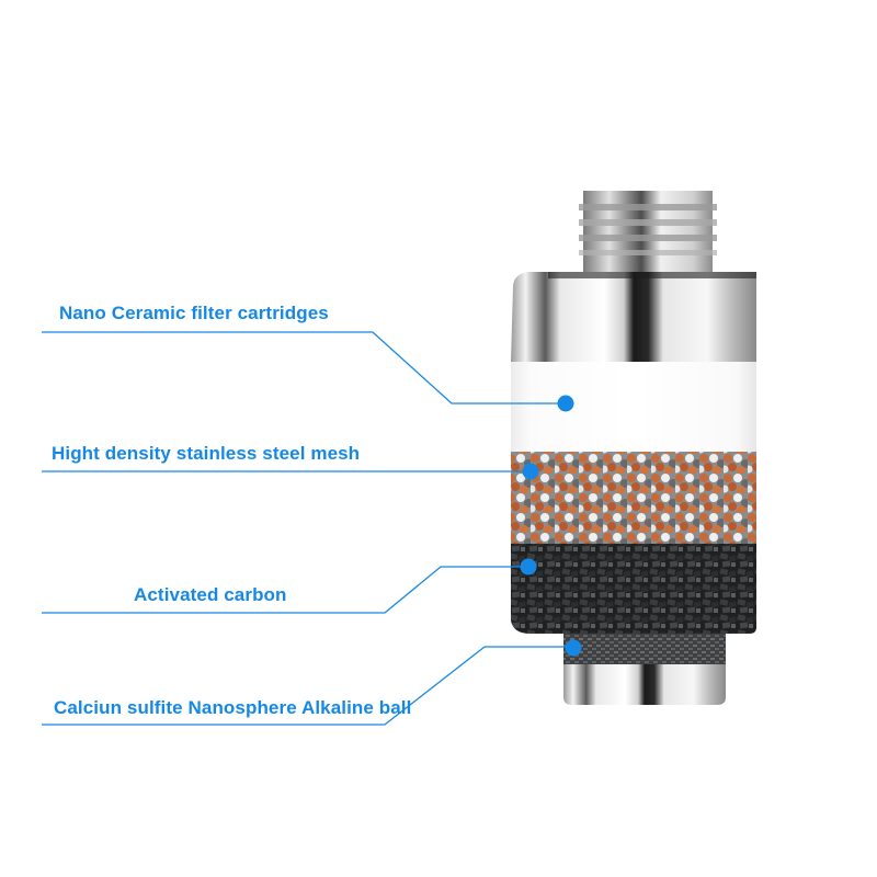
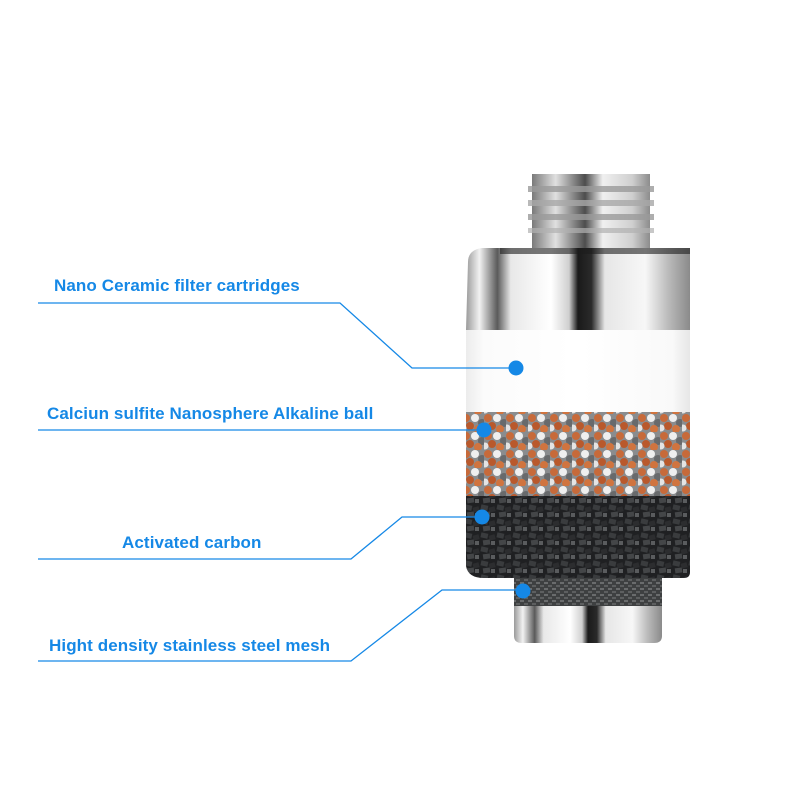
  Nano Ceramic filter cartridges
- Hight density stainless steel mesh
+ Calciun sulfite Nanosphere Alkaline ball
  Activated carbon
- Calciun sulfite Nanosphere Alkaline ball
+ Hight density stainless steel mesh
